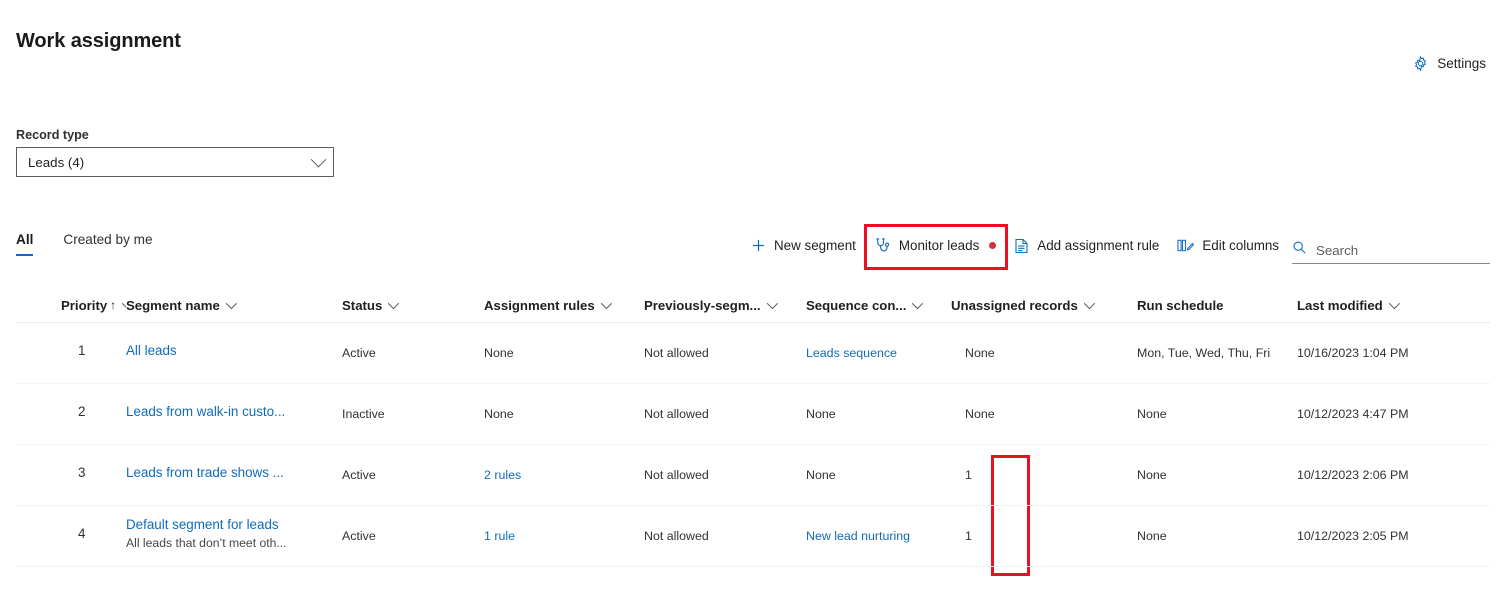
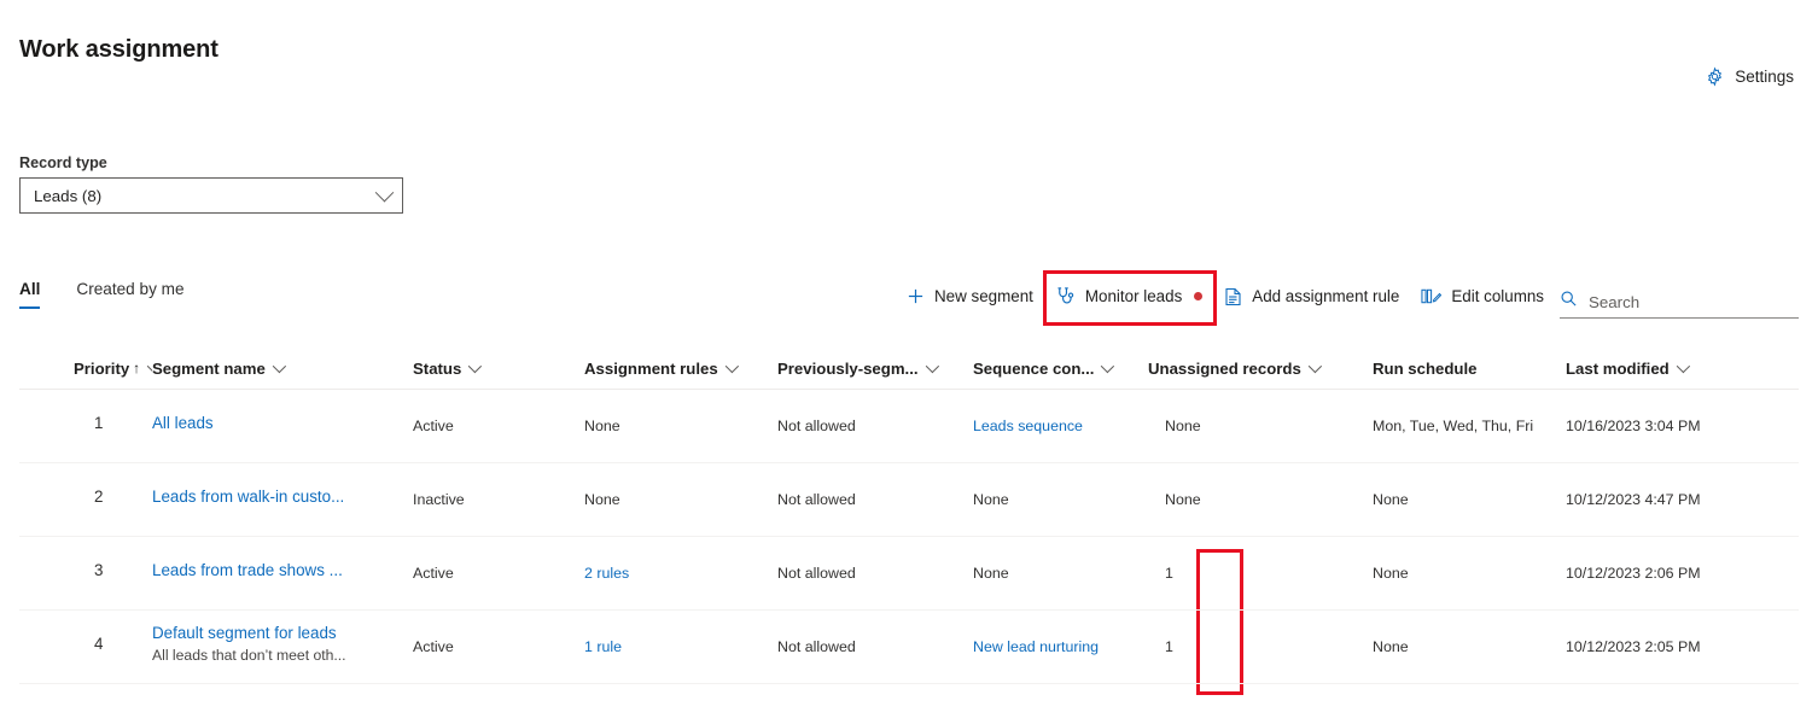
  Work assignment
  Settings
  Record type
- Leads (4)
+ Leads (8)
  All
  Created by me
  New segment
  Monitor leads
  Add assignment rule
  Edit columns
  Search
  Priority
  ↑
  Segment name
  Status
  Assignment rules
  Previously-segm...
  Sequence con...
  Unassigned records
  Run schedule
  Last modified
  1
  All leads
  Active
  None
  Not allowed
  Leads sequence
  None
  Mon, Tue, Wed, Thu, Fri
- 10/16/2023 1:04 PM
+ 10/16/2023 3:04 PM
  2
  Leads from walk-in custo...
  Inactive
  None
  Not allowed
  None
  None
  None
  10/12/2023 4:47 PM
  3
  Leads from trade shows ...
  Active
  2 rules
  Not allowed
  None
  1
  None
  10/12/2023 2:06 PM
  4
  Default segment for leads
  All leads that don’t meet oth...
  Active
  1 rule
  Not allowed
  New lead nurturing
  1
  None
  10/12/2023 2:05 PM
